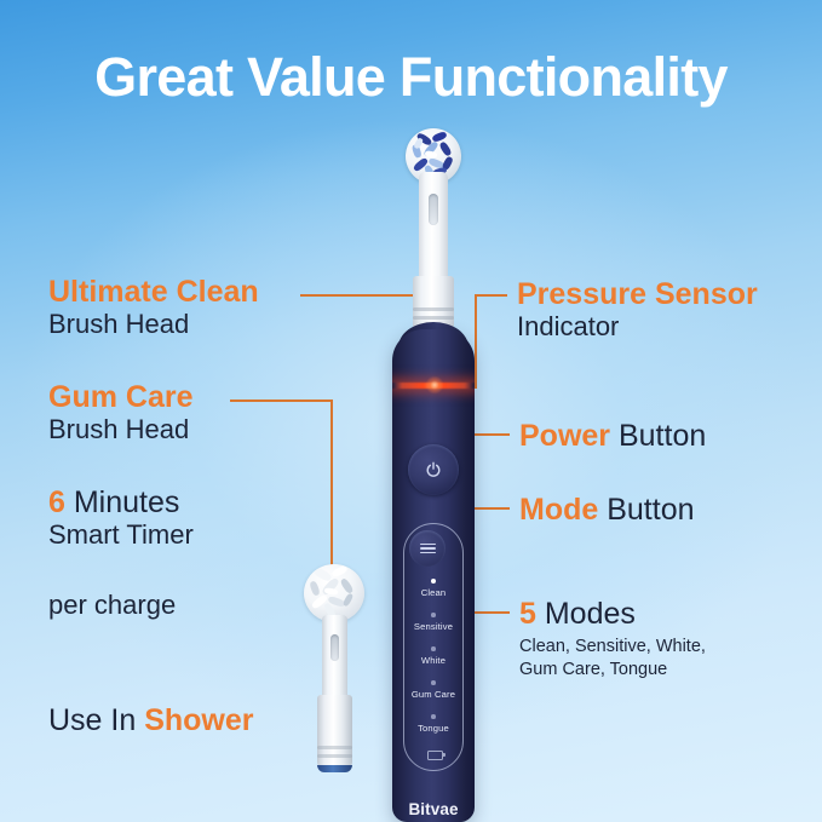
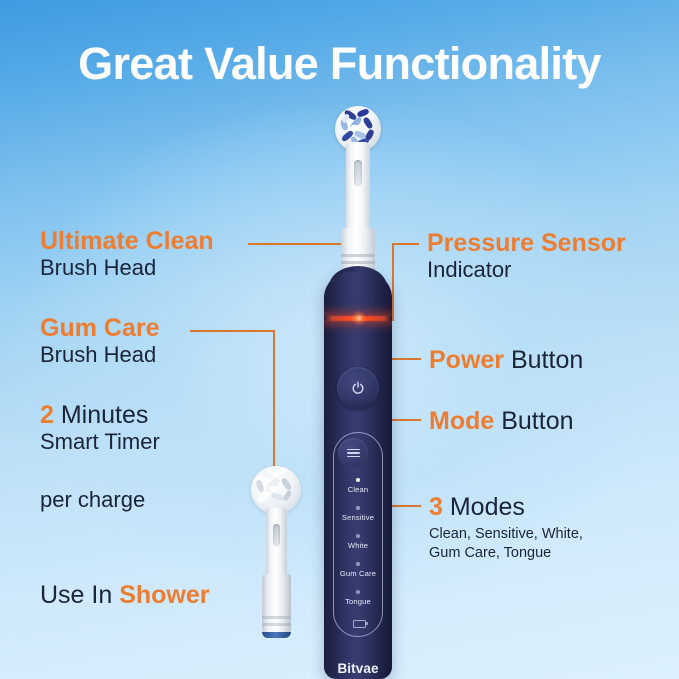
  Great Value Functionality
  Ultimate Clean
  Brush Head
  Gum Care
  Brush Head
- 6 Minutes
+ 2 Minutes
  Smart Timer
  per charge
  Use In Shower
  Pressure Sensor
  Indicator
  Power Button
  Mode Button
- 5 Modes
+ 3 Modes
  Clean, Sensitive, White,
  Gum Care, Tongue
  Clean
  Sensitive
  White
  Gum Care
  Tongue
  Bitvae
